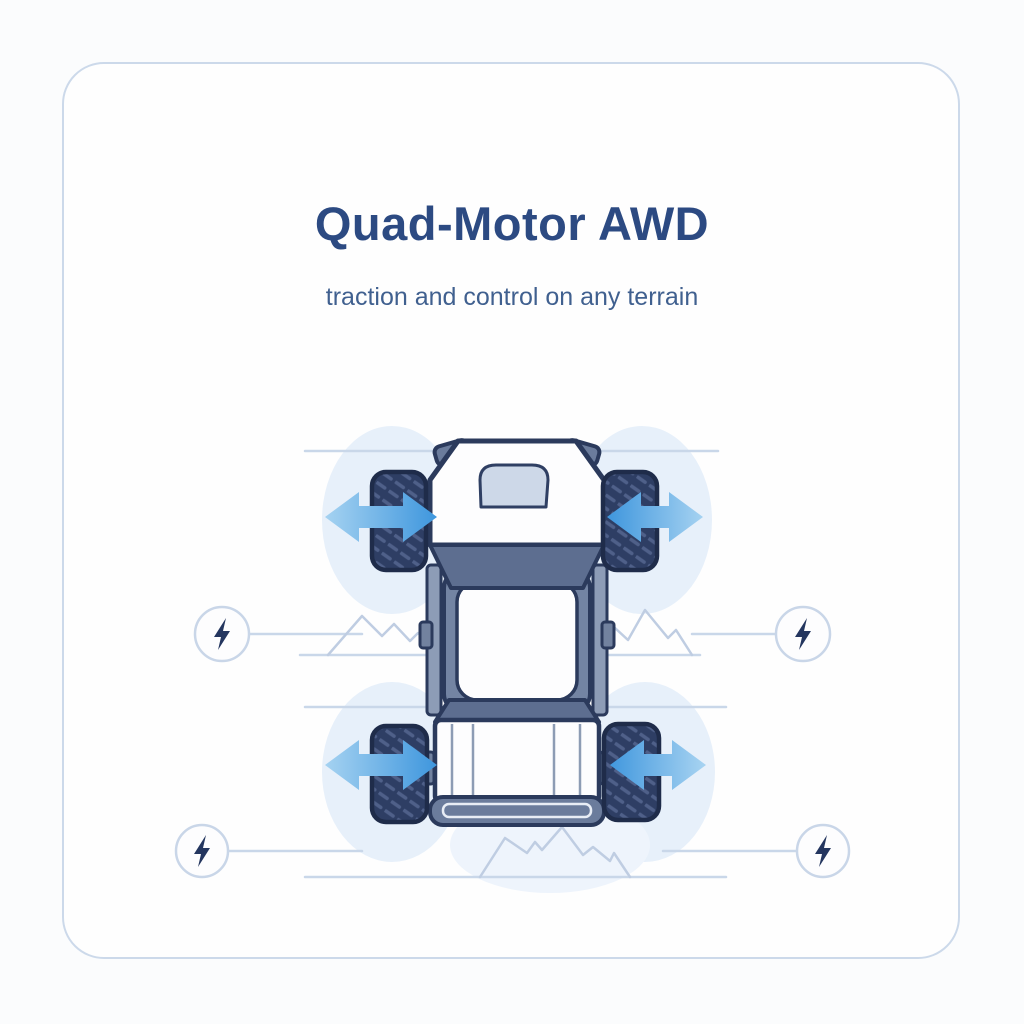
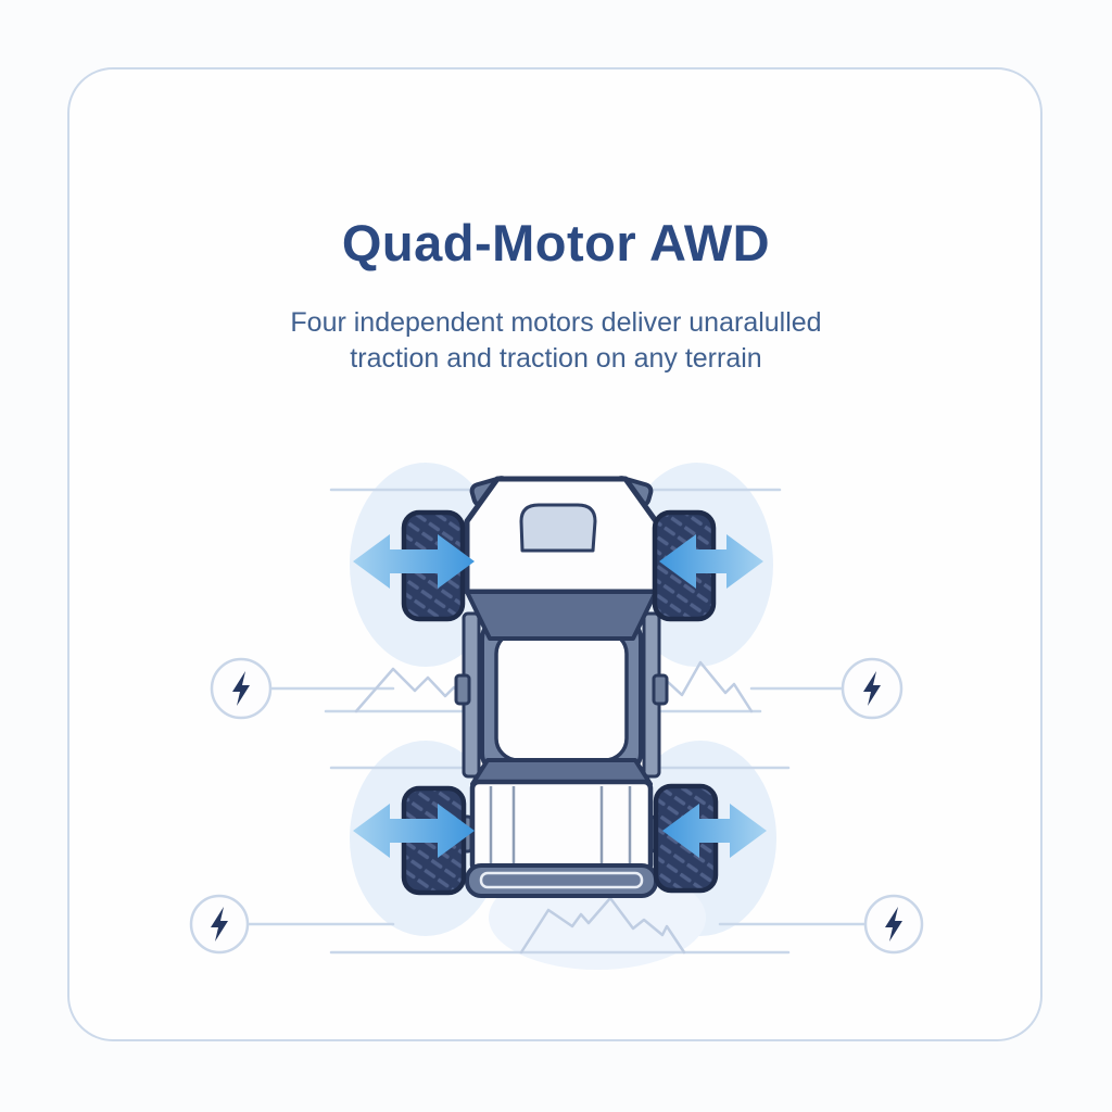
  Quad-Motor AWD
+ Four independent motors deliver unaralulled
- traction and control on any terrain
+ traction and traction on any terrain
